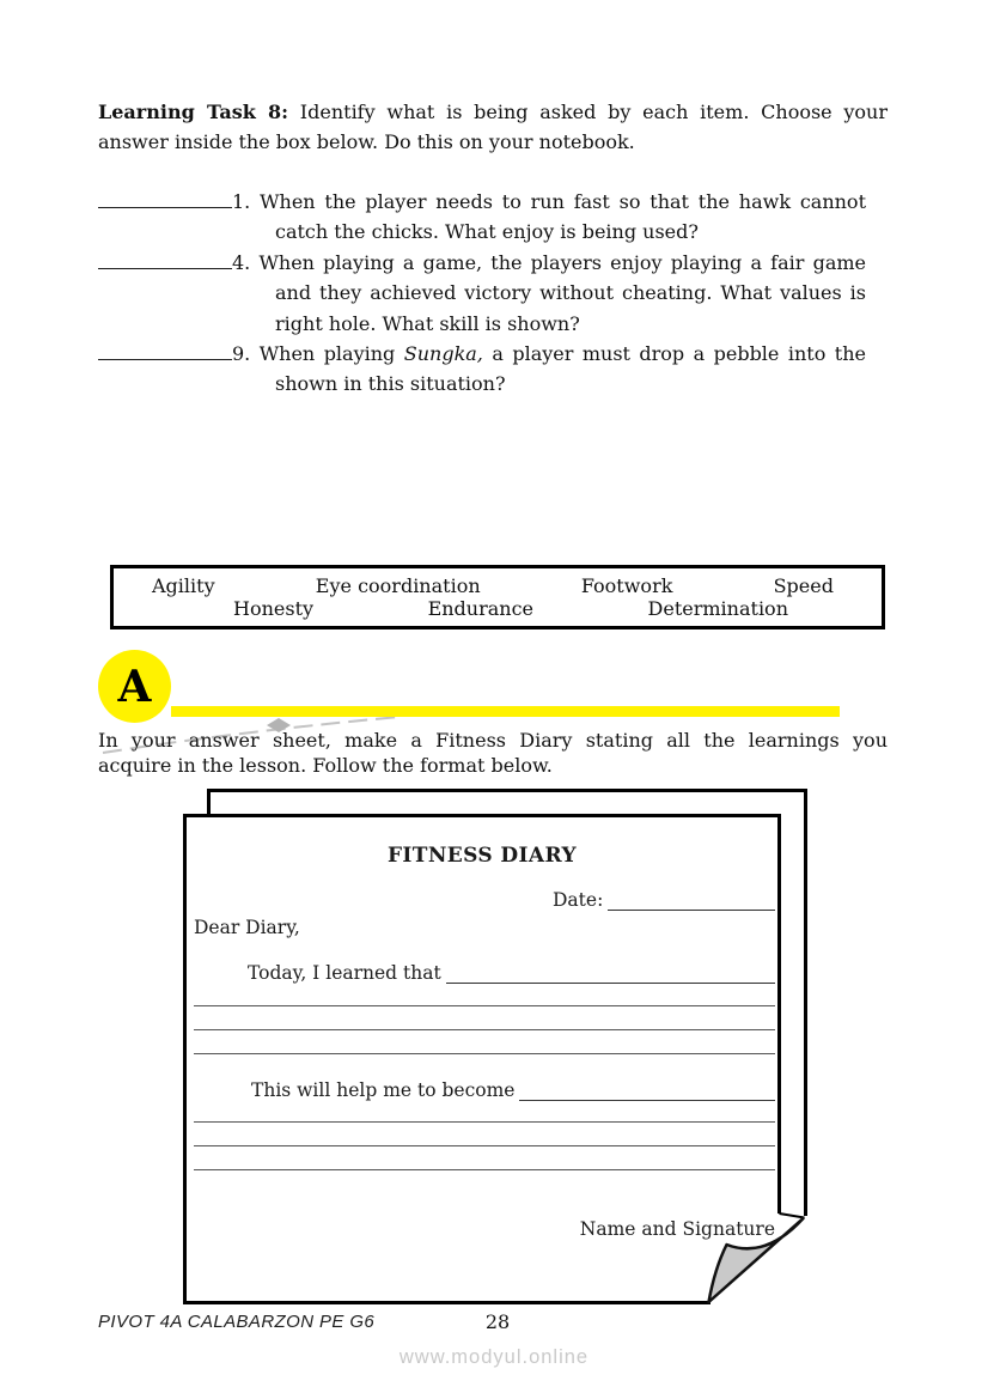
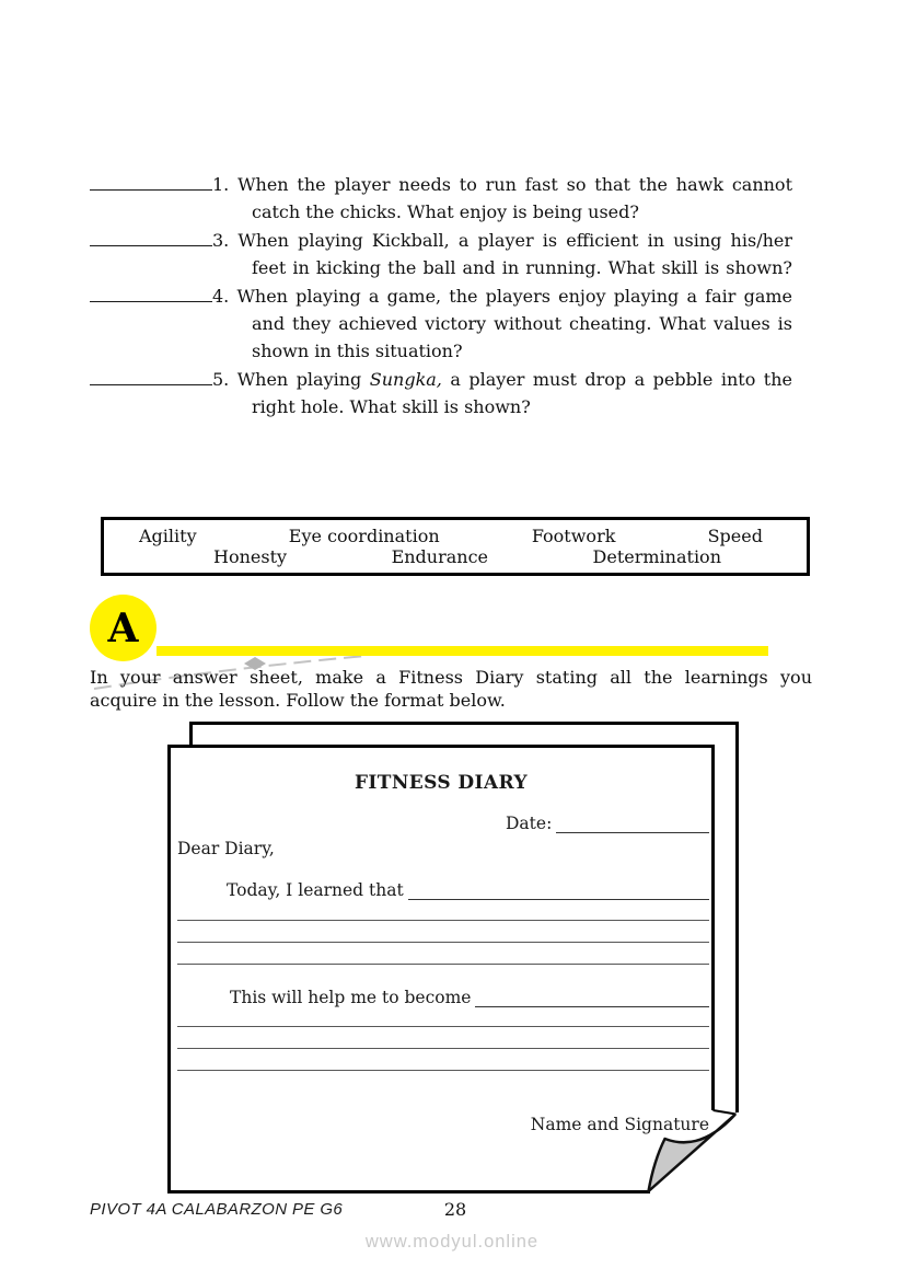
- Learning Task 8: Identify what is being asked by each item. Choose your
- answer inside the box below. Do this on your notebook.
  1. When the player needs to run fast so that the hawk cannot
  catch the chicks. What enjoy is being used?
+ 3. When playing Kickball, a player is efficient in using his/her
+ feet in kicking the ball and in running. What skill is shown?
  4. When playing a game, the players enjoy playing a fair game
  and they achieved victory without cheating. What values is
- right hole. What skill is shown?
+ shown in this situation?
- 9. When playing Sungka, a player must drop a pebble into the
+ 5. When playing Sungka, a player must drop a pebble into the
- shown in this situation?
+ right hole. What skill is shown?
  Agility
  Eye coordination
  Footwork
  Speed
  Honesty
  Endurance
  Determination
  A
  In your answer sheet, make a Fitness Diary stating all the learnings you
  acquire in the lesson. Follow the format below.
  FITNESS DIARY
  Date:
  Dear Diary,
  Today, I learned that
  This will help me to become
  Name and Signature
  PIVOT 4A CALABARZON PE G6
  28
  www.modyul.online
